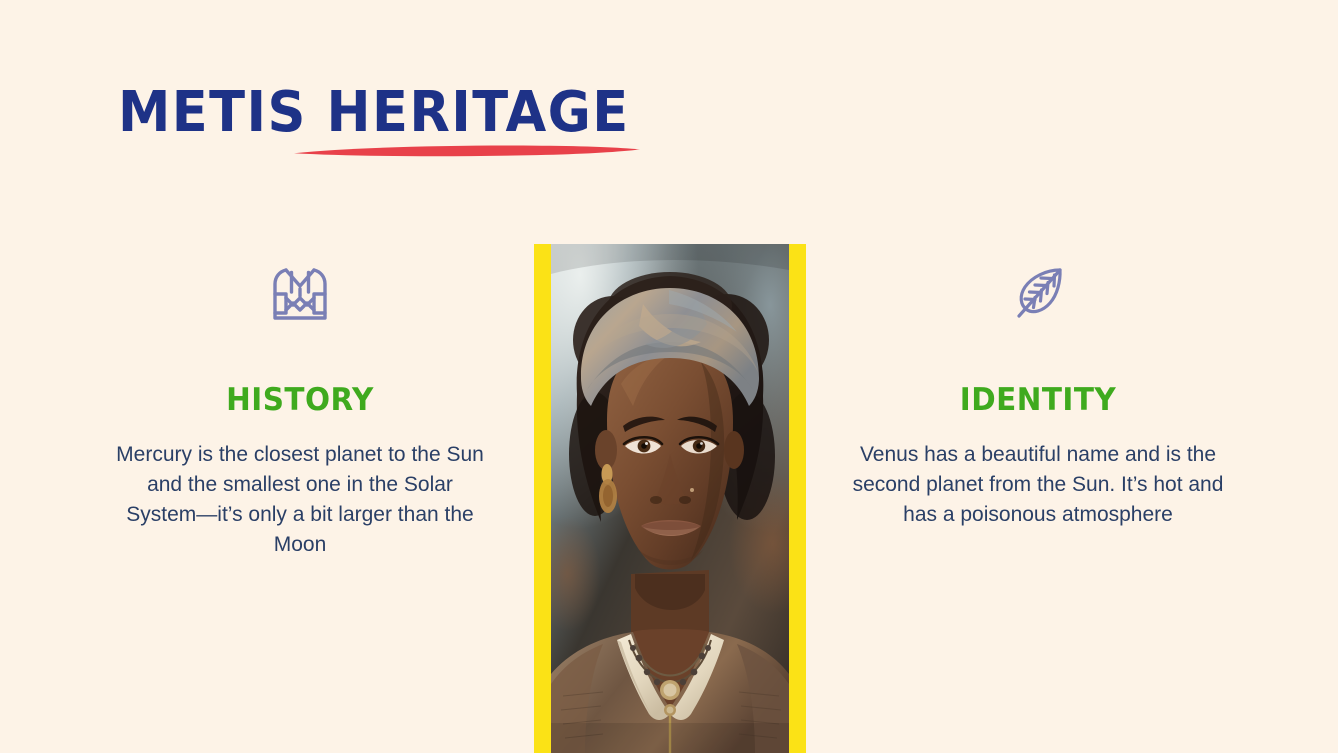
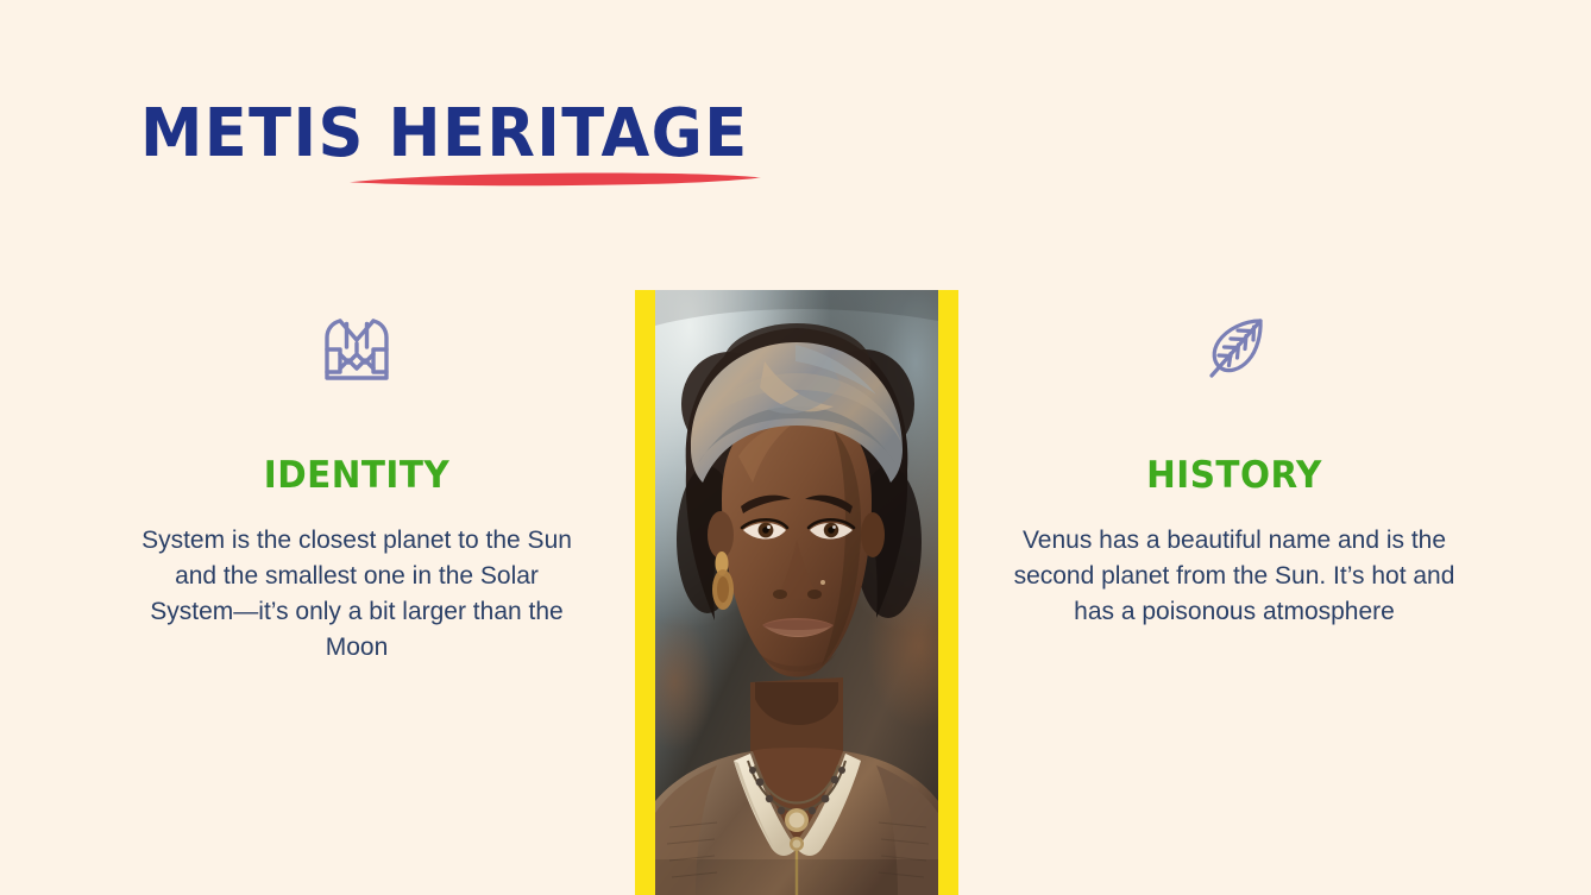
  METIS HERITAGE
- HISTORY
+ IDENTITY
- Mercury is the closest planet to the Sun and the smallest one in the Solar System—it’s only a bit larger than the Moon
+ System is the closest planet to the Sun and the smallest one in the Solar System—it’s only a bit larger than the Moon
- IDENTITY
+ HISTORY
  Venus has a beautiful name and is the second planet from the Sun. It’s hot and has a poisonous atmosphere
